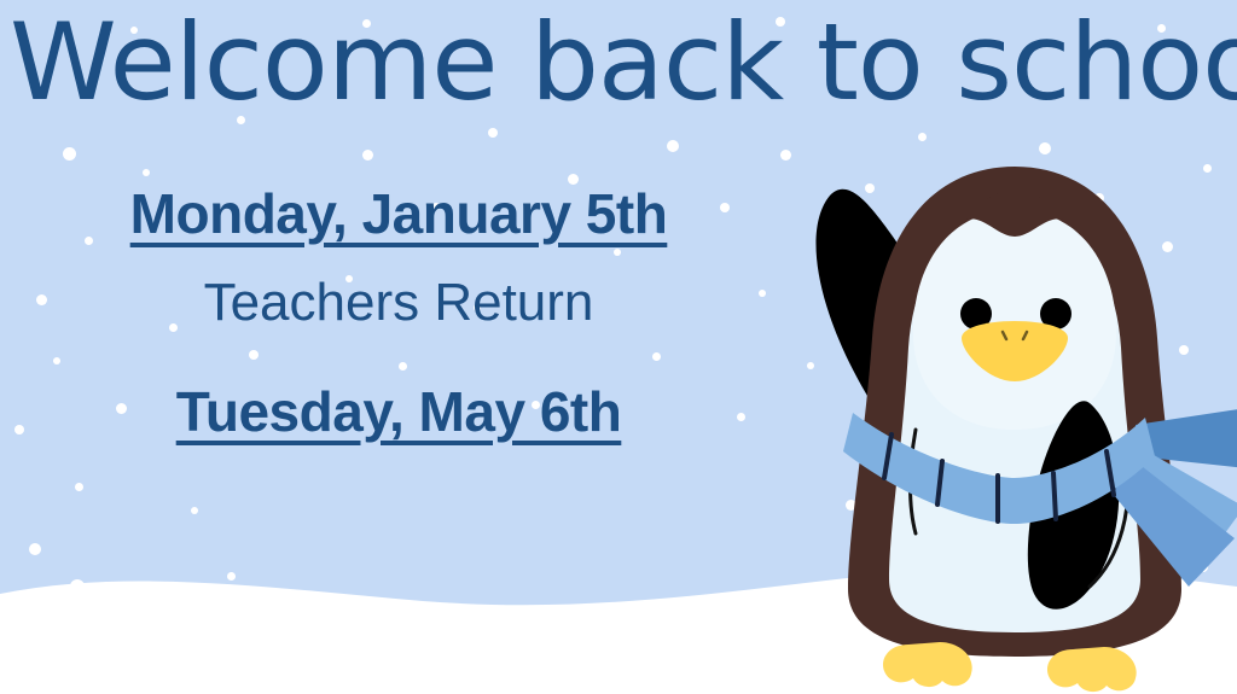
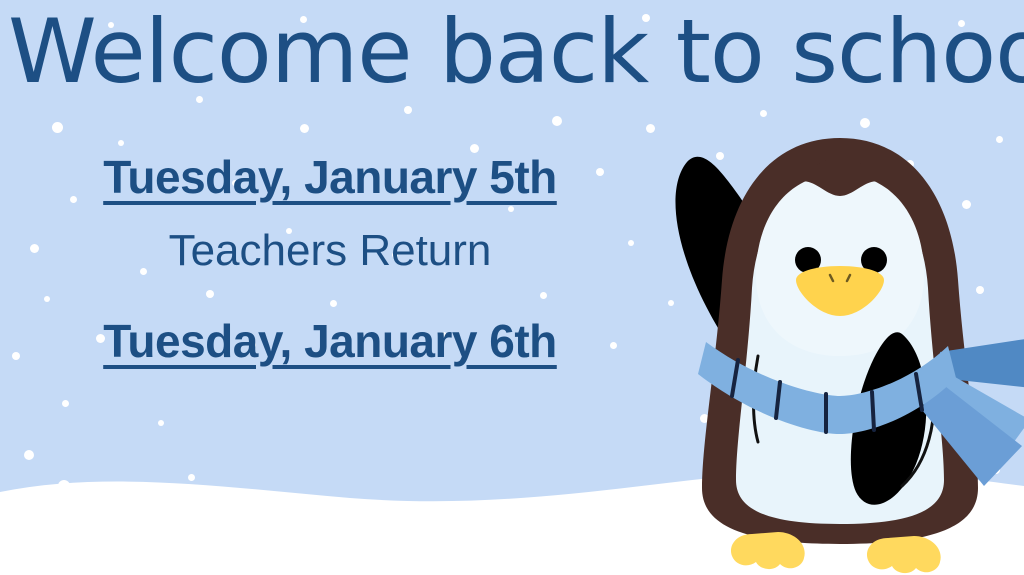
  Welcome back to schoo
- Monday, January 5th
+ Tuesday, January 5th
  Teachers Return
- Tuesday, May 6th
+ Tuesday, January 6th
